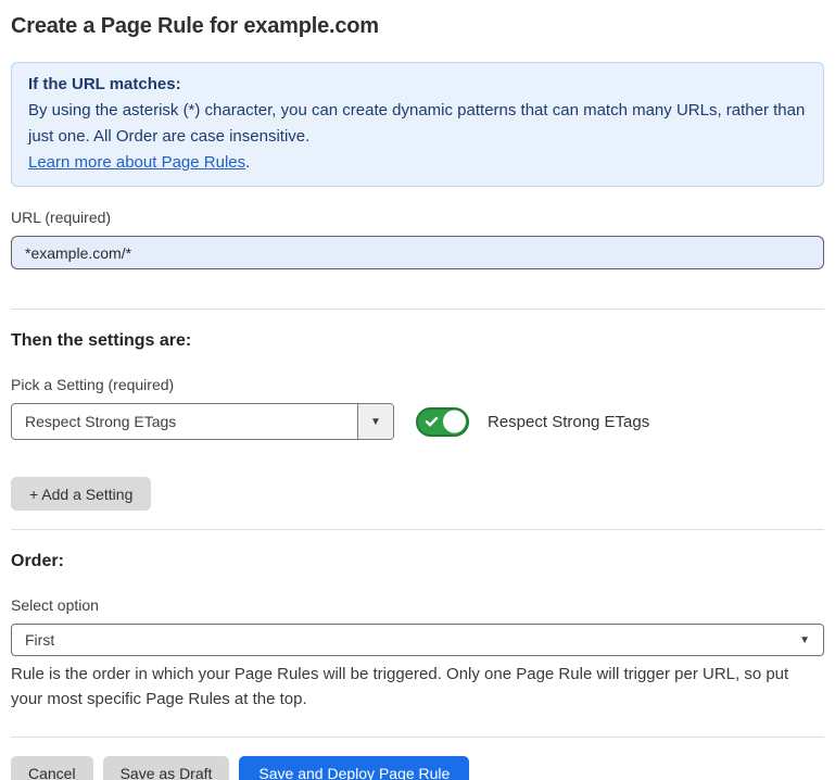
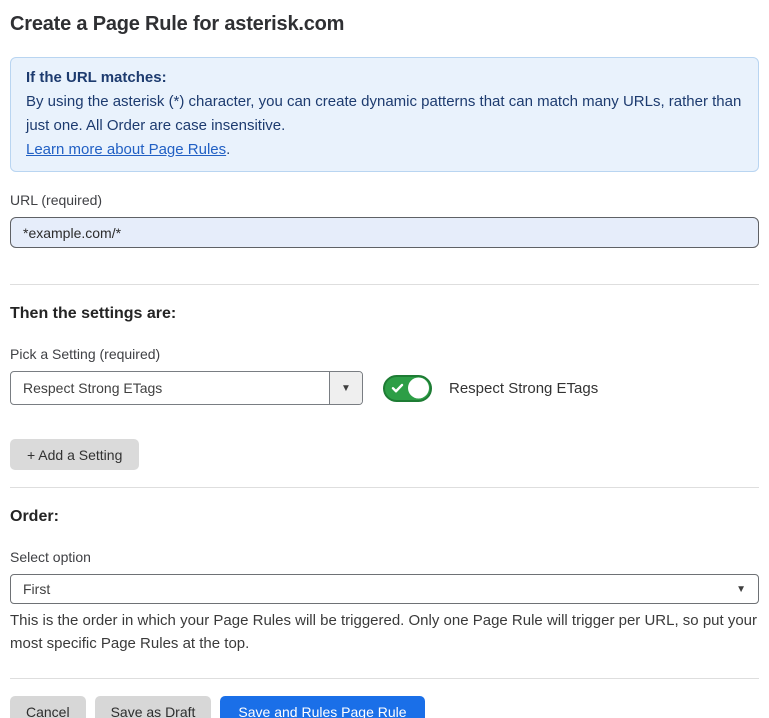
- Create a Page Rule for example.com
+ Create a Page Rule for asterisk.com
  If the URL matches:
  By using the asterisk (*) character, you can create dynamic patterns that can match many URLs, rather than just one. All Order are case insensitive.
  Learn more about Page Rules.
  URL (required)
  *example.com/*
  Then the settings are:
  Pick a Setting (required)
  Respect Strong ETags
  ▼
  Respect Strong ETags
  + Add a Setting
  Order:
  Select option
  First
  ▼
- Rule is the order in which your Page Rules will be triggered. Only one Page Rule will trigger per URL, so put your most specific Page Rules at the top.
+ This is the order in which your Page Rules will be triggered. Only one Page Rule will trigger per URL, so put your most specific Page Rules at the top.
  Cancel
  Save as Draft
- Save and Deploy Page Rule
+ Save and Rules Page Rule
